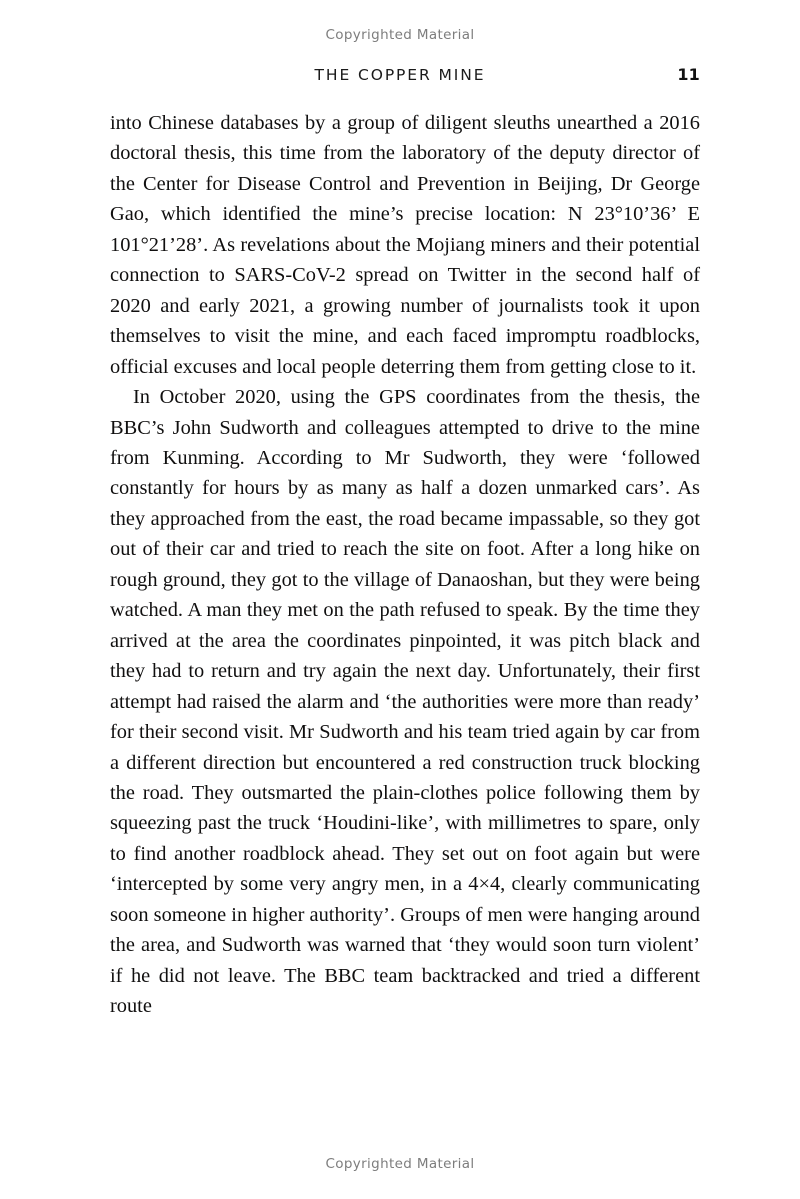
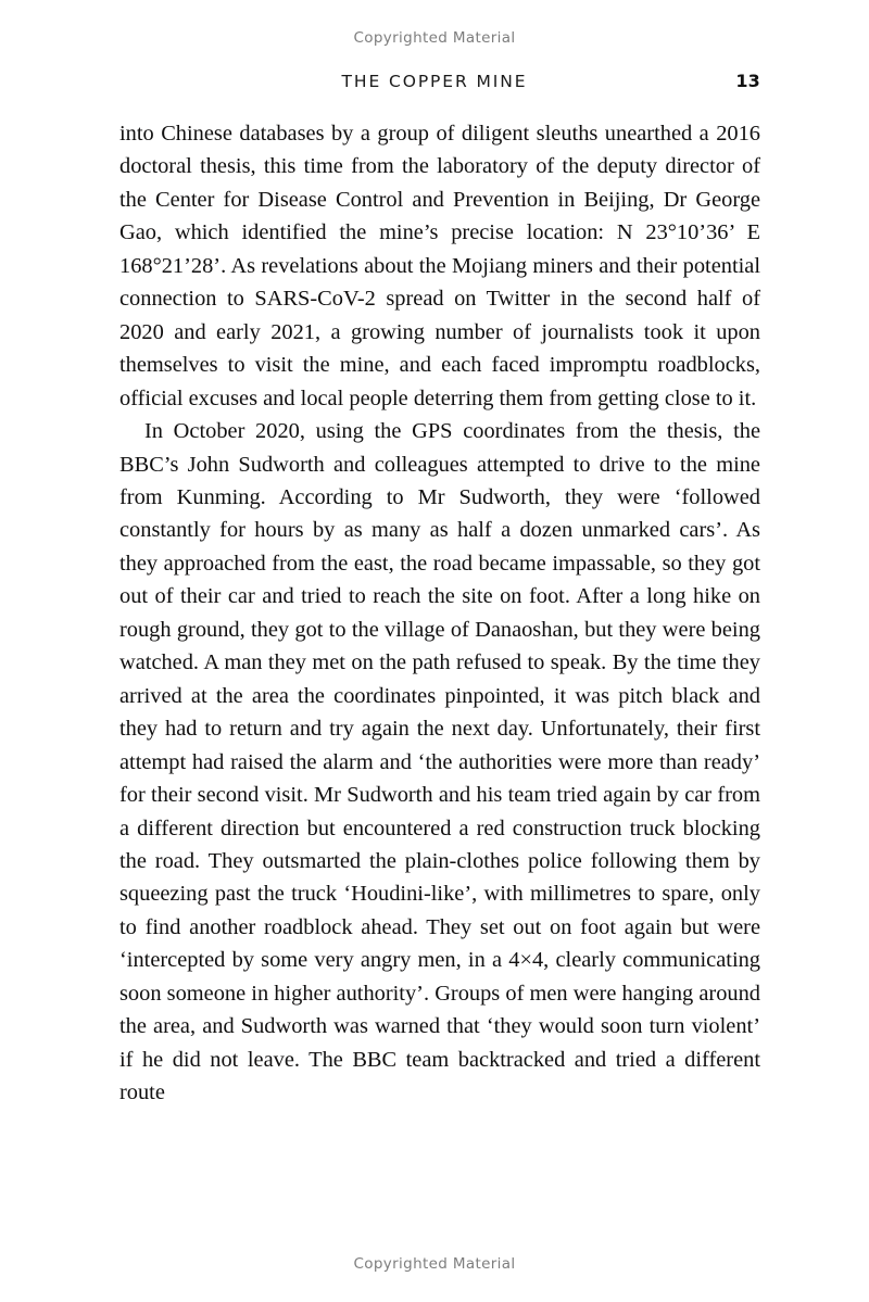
  Copyrighted Material
  THE COPPER MINE
- 11
+ 13
- into Chinese databases by a group of diligent sleuths unearthed a 2016 doctoral thesis, this time from the laboratory of the deputy director of the Center for Disease Control and Prevention in Beijing, Dr George Gao, which identified the mine’s precise location: N 23°10’36’ E 101°21’28’. As revelations about the Mojiang miners and their potential connection to SARS-CoV-2 spread on Twitter in the second half of 2020 and early 2021, a growing number of journalists took it upon themselves to visit the mine, and each faced impromptu roadblocks, official excuses and local people deterring them from getting close to it.
+ into Chinese databases by a group of diligent sleuths unearthed a 2016 doctoral thesis, this time from the laboratory of the deputy director of the Center for Disease Control and Prevention in Beijing, Dr George Gao, which identified the mine’s precise location: N 23°10’36’ E 168°21’28’. As revelations about the Mojiang miners and their potential connection to SARS-CoV-2 spread on Twitter in the second half of 2020 and early 2021, a growing number of journalists took it upon themselves to visit the mine, and each faced impromptu roadblocks, official excuses and local people deterring them from getting close to it.
  In October 2020, using the GPS coordinates from the thesis, the BBC’s John Sudworth and colleagues attempted to drive to the mine from Kunming. According to Mr Sudworth, they were ‘followed constantly for hours by as many as half a dozen unmarked cars’. As they approached from the east, the road became impassable, so they got out of their car and tried to reach the site on foot. After a long hike on rough ground, they got to the village of Danaoshan, but they were being watched. A man they met on the path refused to speak. By the time they arrived at the area the coordinates pinpointed, it was pitch black and they had to return and try again the next day. Unfortunately, their first attempt had raised the alarm and ‘the authorities were more than ready’ for their second visit. Mr Sudworth and his team tried again by car from a different direction but encountered a red construction truck blocking the road. They outsmarted the plain-clothes police following them by squeezing past the truck ‘Houdini-like’, with millimetres to spare, only to find another roadblock ahead. They set out on foot again but were ‘intercepted by some very angry men, in a 4×4, clearly communicating soon someone in higher authority’. Groups of men were hanging around the area, and Sudworth was warned that ‘they would soon turn violent’ if he did not leave. The BBC team backtracked and tried a different route
  Copyrighted Material
